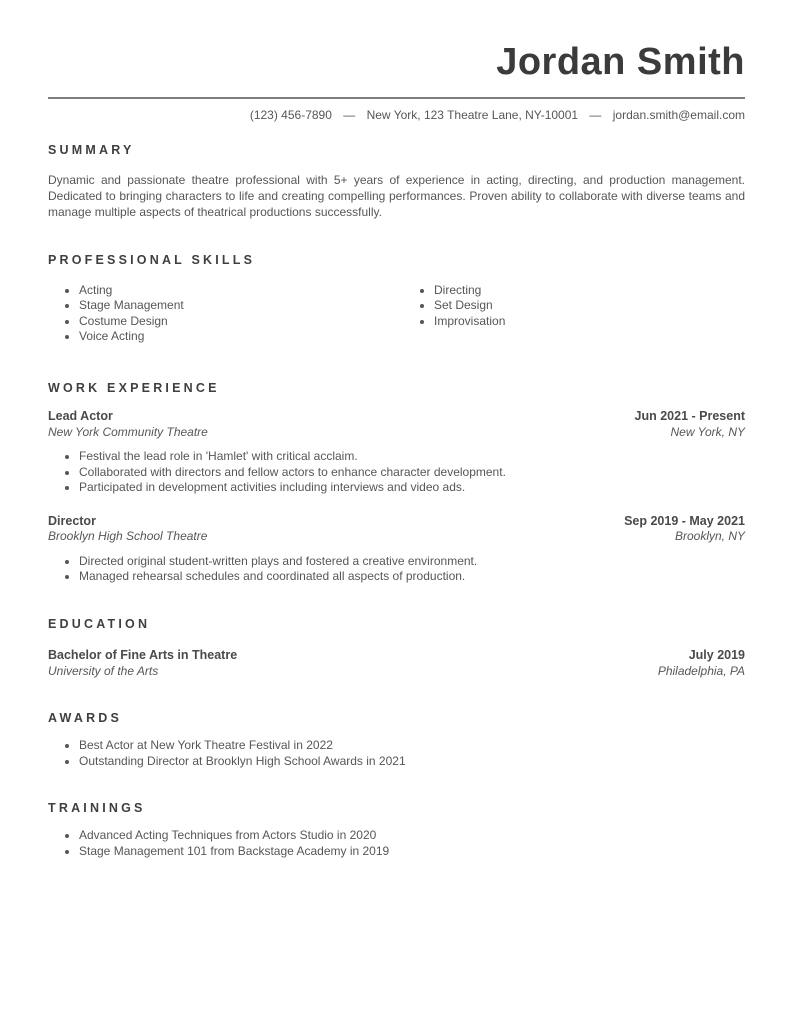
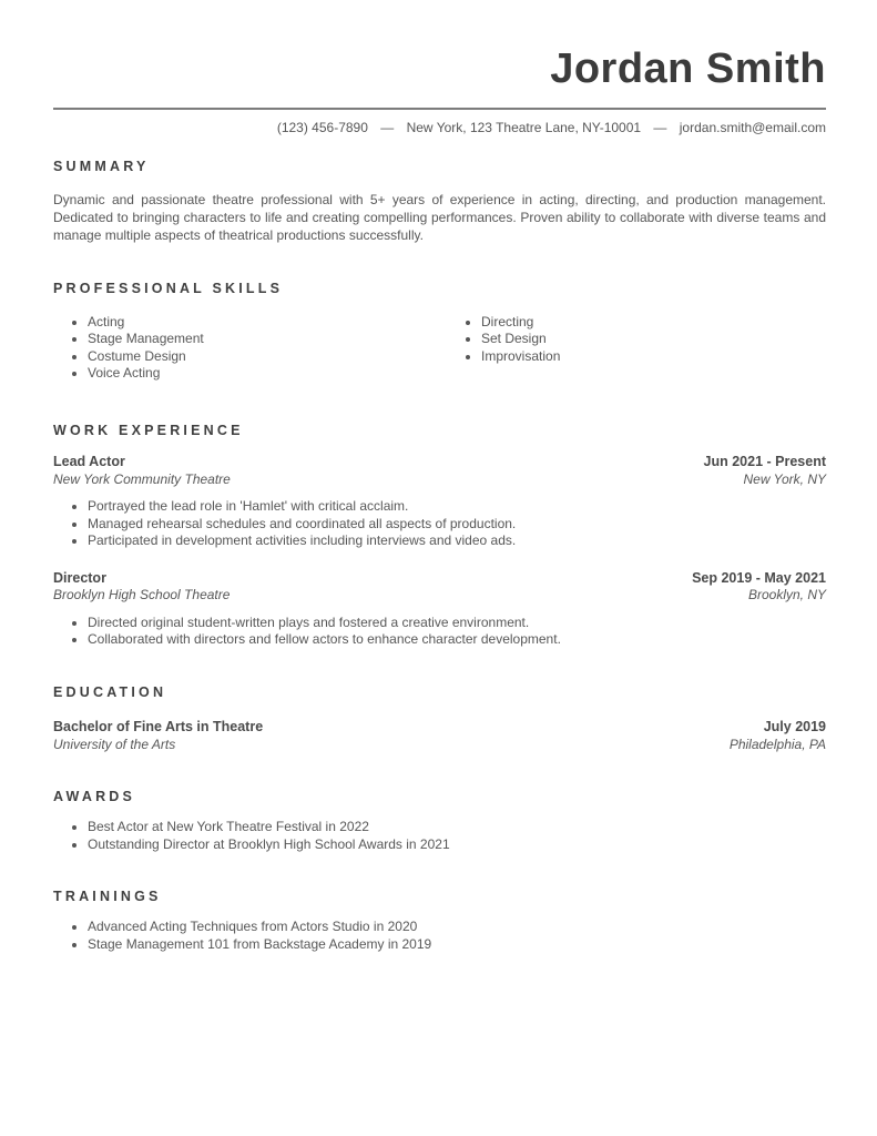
  Jordan Smith
  (123) 456-7890 — New York, 123 Theatre Lane, NY-10001 — jordan.smith@email.com
  SUMMARY
  Dynamic and passionate theatre professional with 5+ years of experience in acting, directing, and production management. Dedicated to bringing characters to life and creating compelling performances. Proven ability to collaborate with diverse teams and manage multiple aspects of theatrical productions successfully.
  PROFESSIONAL SKILLS
  Acting
  Stage Management
  Costume Design
  Voice Acting
  Directing
  Set Design
  Improvisation
  WORK EXPERIENCE
  Lead Actor
  Jun 2021 - Present
  New York Community Theatre
  New York, NY
- Festival the lead role in 'Hamlet' with critical acclaim.
+ Portrayed the lead role in 'Hamlet' with critical acclaim.
- Collaborated with directors and fellow actors to enhance character development.
+ Managed rehearsal schedules and coordinated all aspects of production.
  Participated in development activities including interviews and video ads.
  Director
  Sep 2019 - May 2021
  Brooklyn High School Theatre
  Brooklyn, NY
  Directed original student-written plays and fostered a creative environment.
- Managed rehearsal schedules and coordinated all aspects of production.
+ Collaborated with directors and fellow actors to enhance character development.
  EDUCATION
  Bachelor of Fine Arts in Theatre
  July 2019
  University of the Arts
  Philadelphia, PA
  AWARDS
  Best Actor at New York Theatre Festival in 2022
  Outstanding Director at Brooklyn High School Awards in 2021
  TRAININGS
  Advanced Acting Techniques from Actors Studio in 2020
  Stage Management 101 from Backstage Academy in 2019
